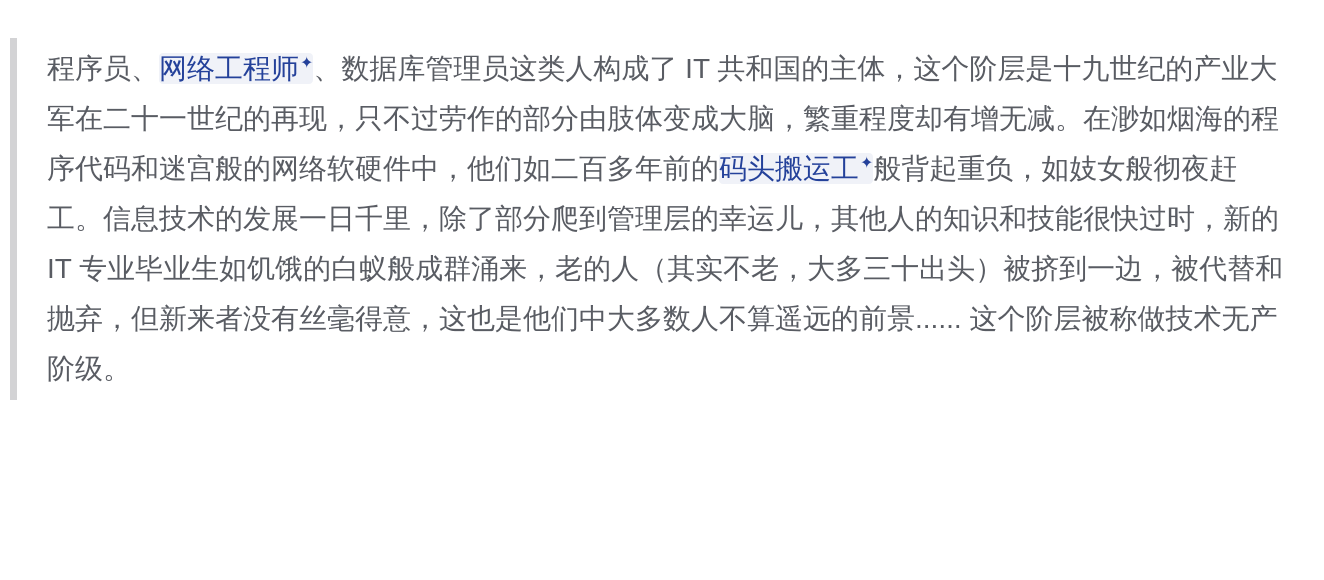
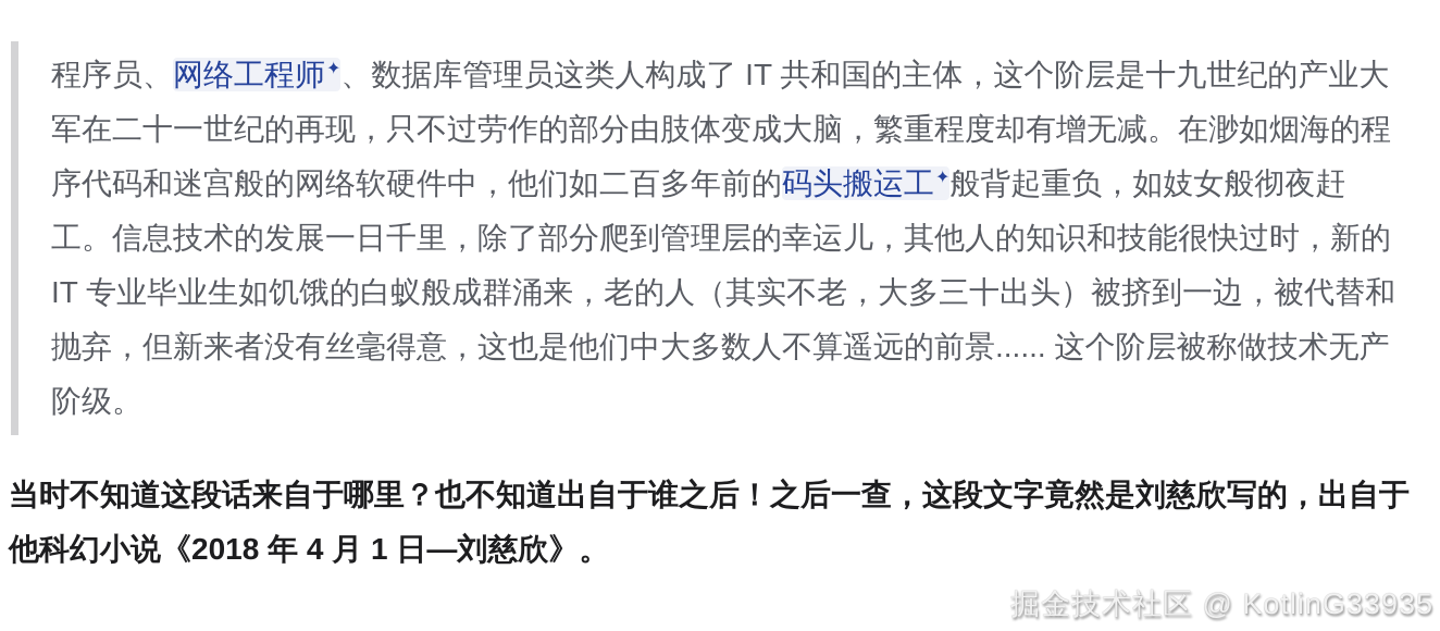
  程序员、网络工程师✦、数据库管理员这类人构成了 IT 共和国的主体，这个阶层是十九世纪的产业大军在二十一世纪的再现，只不过劳作的部分由肢体变成大脑，繁重程度却有增无减。在渺如烟海的程序代码和迷宫般的网络软硬件中，他们如二百多年前的码头搬运工✦般背起重负，如妓女般彻夜赶工。信息技术的发展一日千里，除了部分爬到管理层的幸运儿，其他人的知识和技能很快过时，新的 IT 专业毕业生如饥饿的白蚁般成群涌来，老的人（其实不老，大多三十出头）被挤到一边，被代替和抛弃，但新来者没有丝毫得意，这也是他们中大多数人不算遥远的前景...... 这个阶层被称做技术无产阶级。
+ 当时不知道这段话来自于哪里？也不知道出自于谁之后！之后一查，这段文字竟然是刘慈欣写的，出自于他科幻小说《2018 年 4 月 1 日—刘慈欣》。
+ 掘金技术社区 @ KotlinG33935
